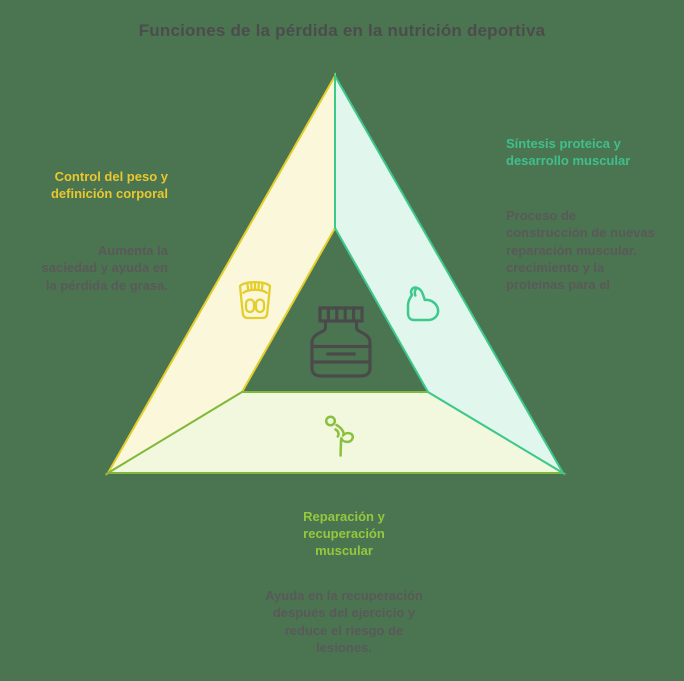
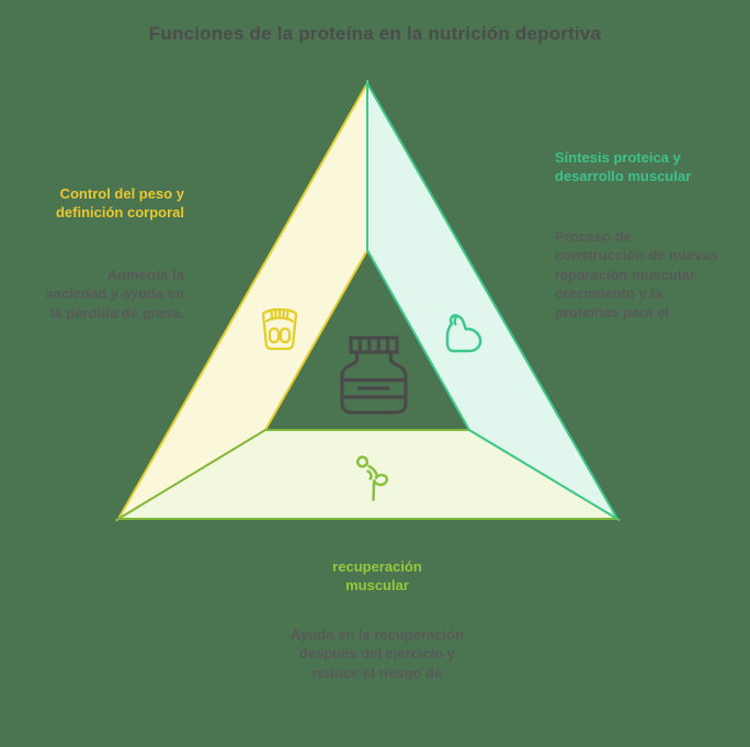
- Funciones de la pérdida en la nutrición deportiva
+ Funciones de la proteína en la nutrición deportiva
  Control del peso y
  definición corporal
  Aumenta la
  saciedad y ayuda en
  la pérdida de grasa.
  Síntesis proteica y
  desarrollo muscular
  Proceso de
  construcción de nuevas
  reparación muscular.
  crecimiento y la
  proteínas para el
- Reparación y
  recuperación
  muscular
  Ayuda en la recuperación
  después del ejercicio y
  reduce el riesgo de
- lesiones.
